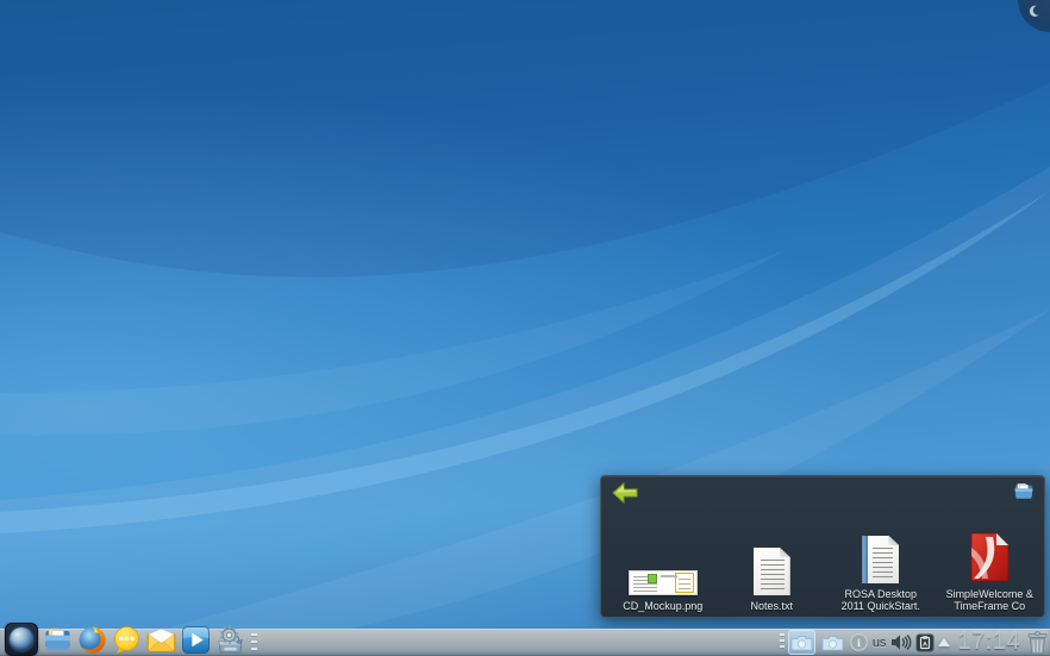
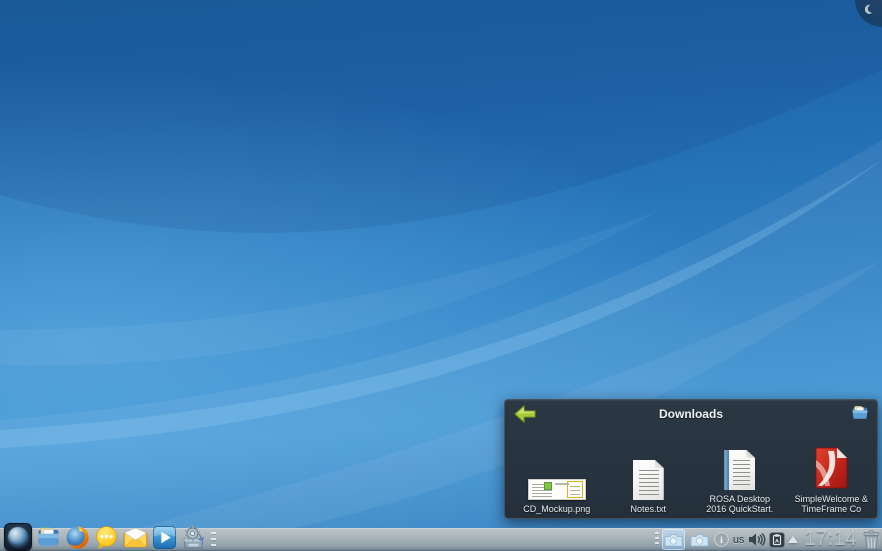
+ Downloads
  CD_Mockup.png
  Notes.txt
- ROSA Desktop 2011 QuickStart.
+ ROSA Desktop 2016 QuickStart.
  SimpleWelcome & TimeFrame Co
  i
  us
  17:14
